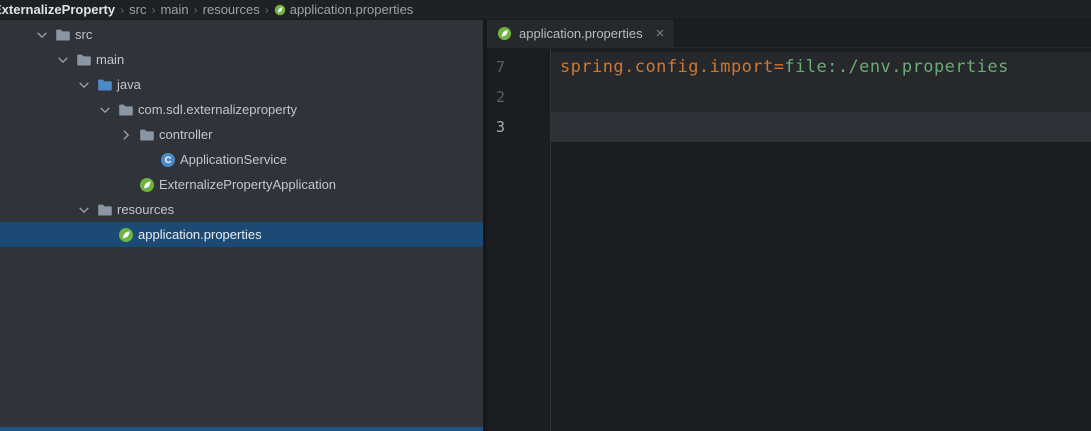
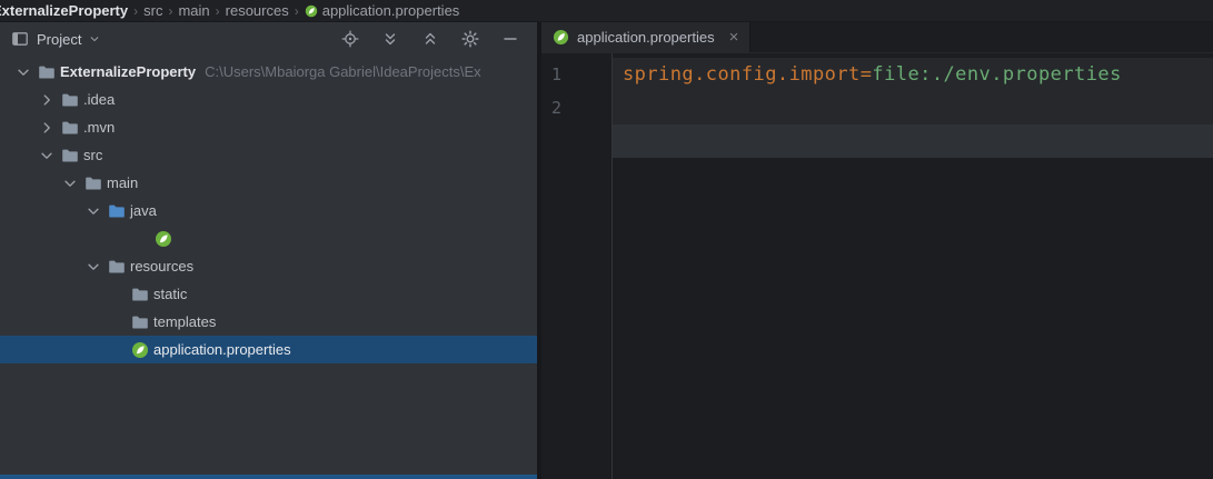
  xternalizeProperty
  ›
  src
  ›
  main
  ›
  resources
  ›
  application.properties
+ Project
+ ExternalizeProperty
+ C:\Users\Mbaiorga Gabriel\IdeaProjects\Ex
+ .idea
+ .mvn
  src
  main
  java
- com.sdl.externalizeproperty
- controller
- C
- ApplicationService
- ExternalizePropertyApplication
  resources
+ static
+ templates
  application.properties
  application.properties
  ×
- 7
+ 1
  2
- 3
  spring.config.import=file:./env.properties
